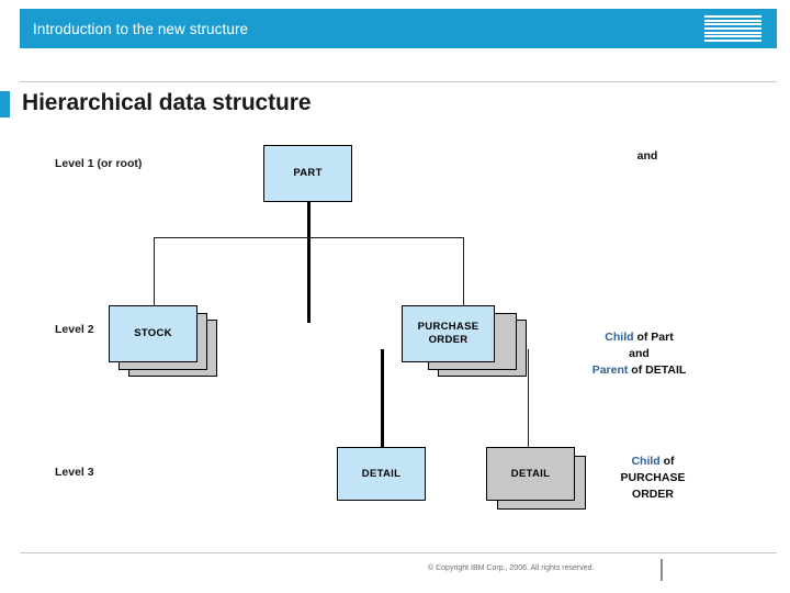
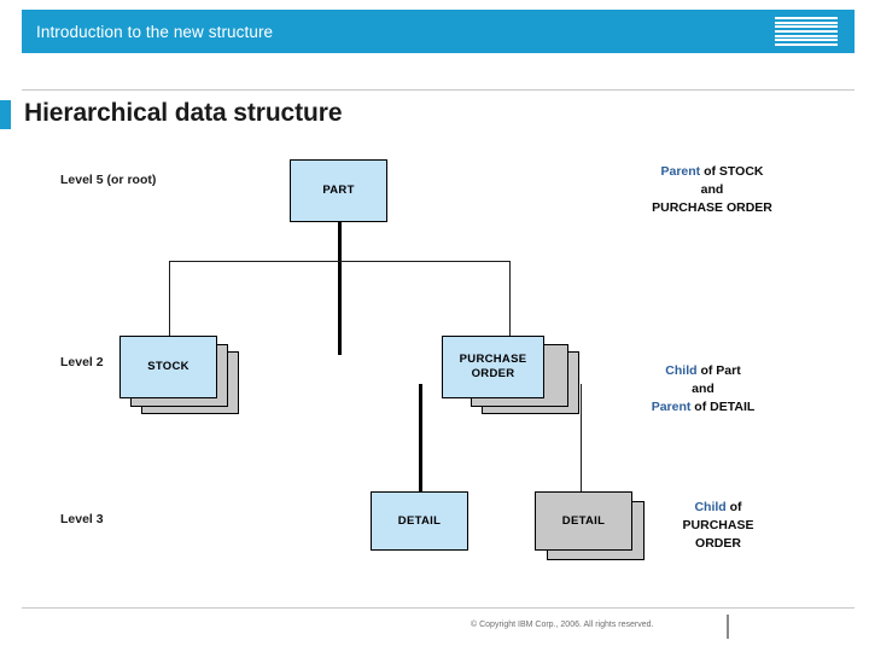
  Introduction to the new structure
  Hierarchical data structure
- Level 1 (or root)
+ Level 5 (or root)
  Level 2
  Level 3
  PART
  STOCK
  PURCHASE
  ORDER
  DETAIL
  DETAIL
+ Parent of STOCK
  and
+ PURCHASE ORDER
  Child of Part
  and
  Parent of DETAIL
  Child of
  PURCHASE
  ORDER
